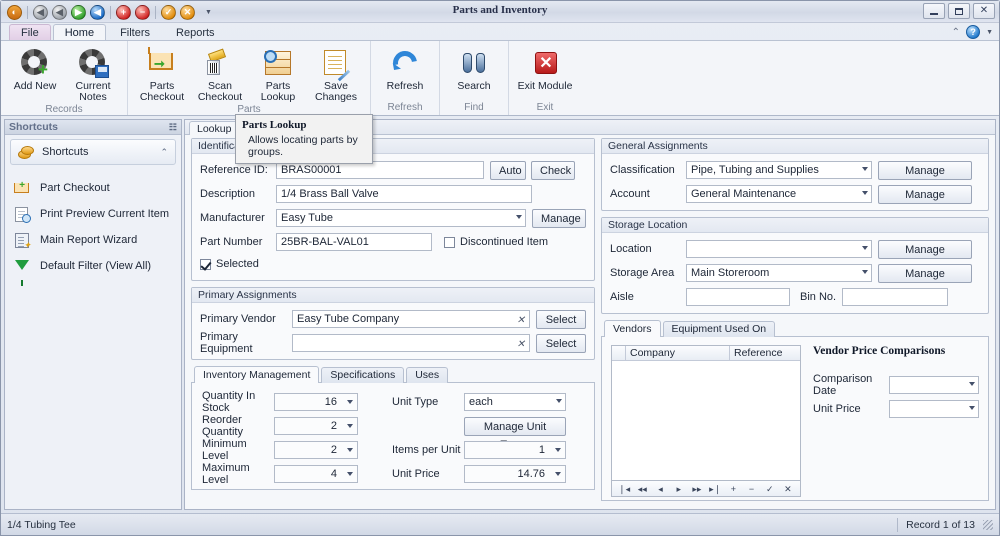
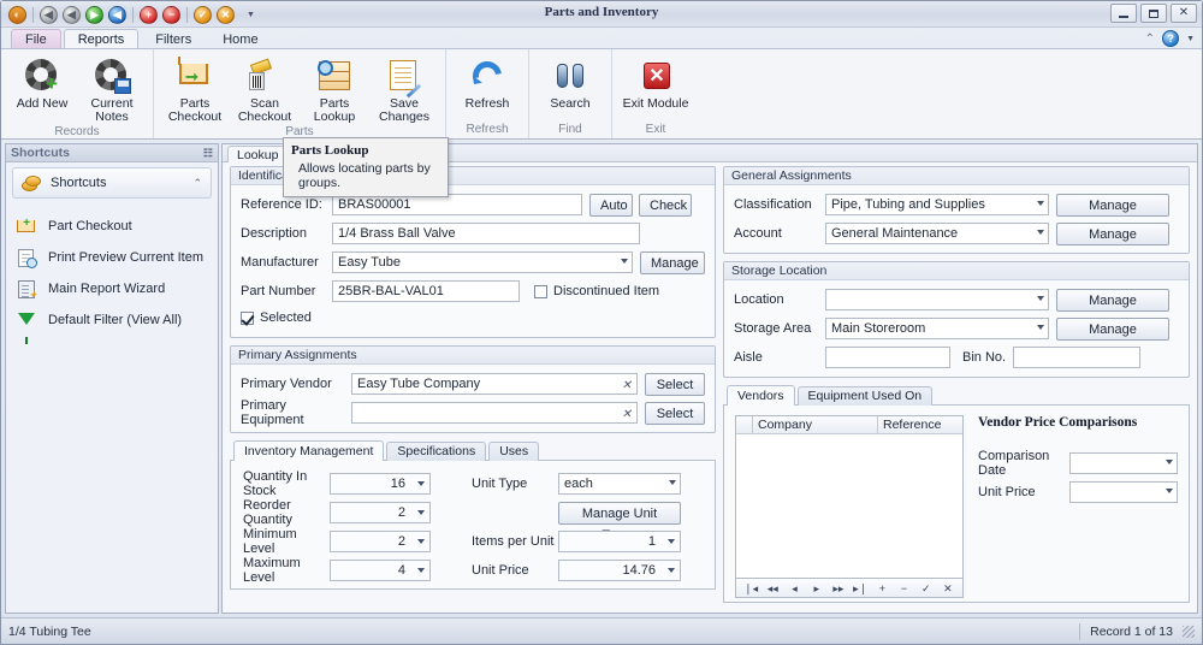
  ◐
  ◀
  ◀
  ▶
  ◀
  +
  −
  ✓
  ✕
  Parts and Inventory
  ✕
  File
- Home
+ Reports
  Filters
- Reports
+ Home
  ⌃
  ?
  +
  Add New
  Current Notes
  Records
  ➞
  Parts Checkout
  Scan Checkout
  Parts Lookup
  Save Changes
  Parts
  Refresh
  Refresh
  Search
  Find
  ✕
  Exit Module
  Exit
  Shortcuts
  ☷
  Shortcuts
  ⌃
  Part Checkout
  Print Preview Current Item
  ✦
  Main Report Wizard
  Default Filter (View All)
  Lookup
  Reference ID:
  BRAS00001
  Auto
  Check
  Description
  1/4 Brass Ball Valve
  Manufacturer
  Easy Tube
  Manage
  Part Number
  25BR-BAL-VAL01
  Discontinued Item
  Selected
  Primary Assignments
  Primary Vendor
  Easy Tube Company
  ✕
  Select
  Primary Equipment
  ✕
  Select
  Inventory Management
  Specifications
  Uses
  Quantity In Stock
  16
  Reorder Quantity
  2
  Minimum Level
  2
  Maximum Level
  4
  Unit Type
  each
  Items per Unit
  1
  Unit Price
  14.76
  General Assignments
  Classification
  Pipe, Tubing and Supplies
  Manage
  Account
  General Maintenance
  Manage
  Storage Location
  Location
  Manage
  Storage Area
  Main Storeroom
  Manage
  Aisle
  Bin No.
  Vendors
  Equipment Used On
  Company
  Reference
  ❘◂
  ◂◂
  ◂
  ▸
  ▸▸
  ▸❘
  +
  −
  ✓
  ✕
  Vendor Price Comparisons
  Comparison Date
  Unit Price
  Parts Lookup
  Allows locating parts by groups.
  1/4 Tubing Tee
  Record 1 of 13
